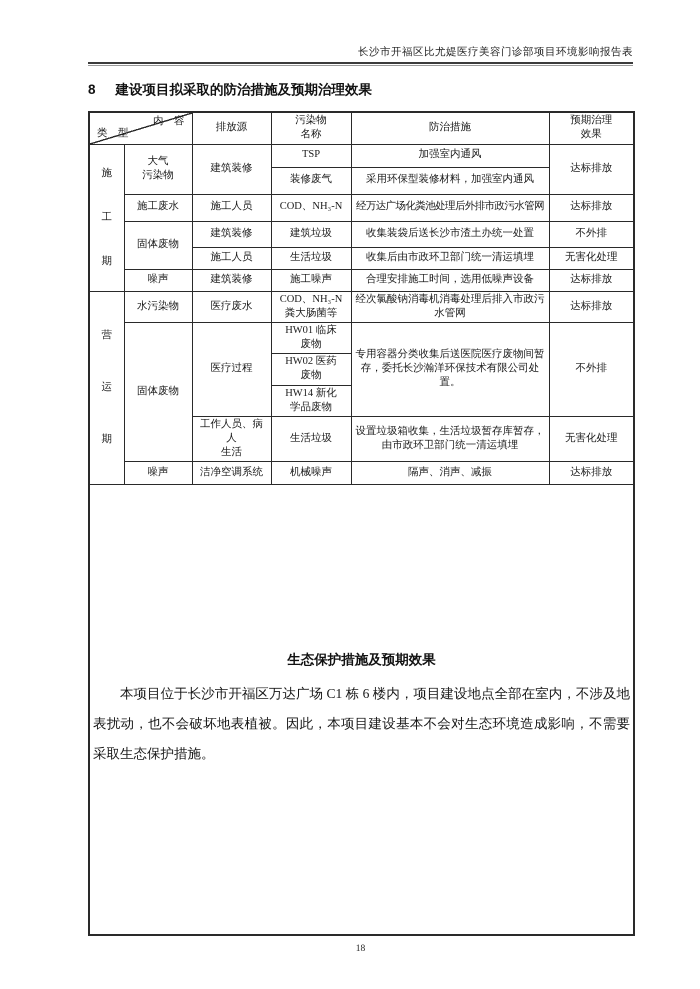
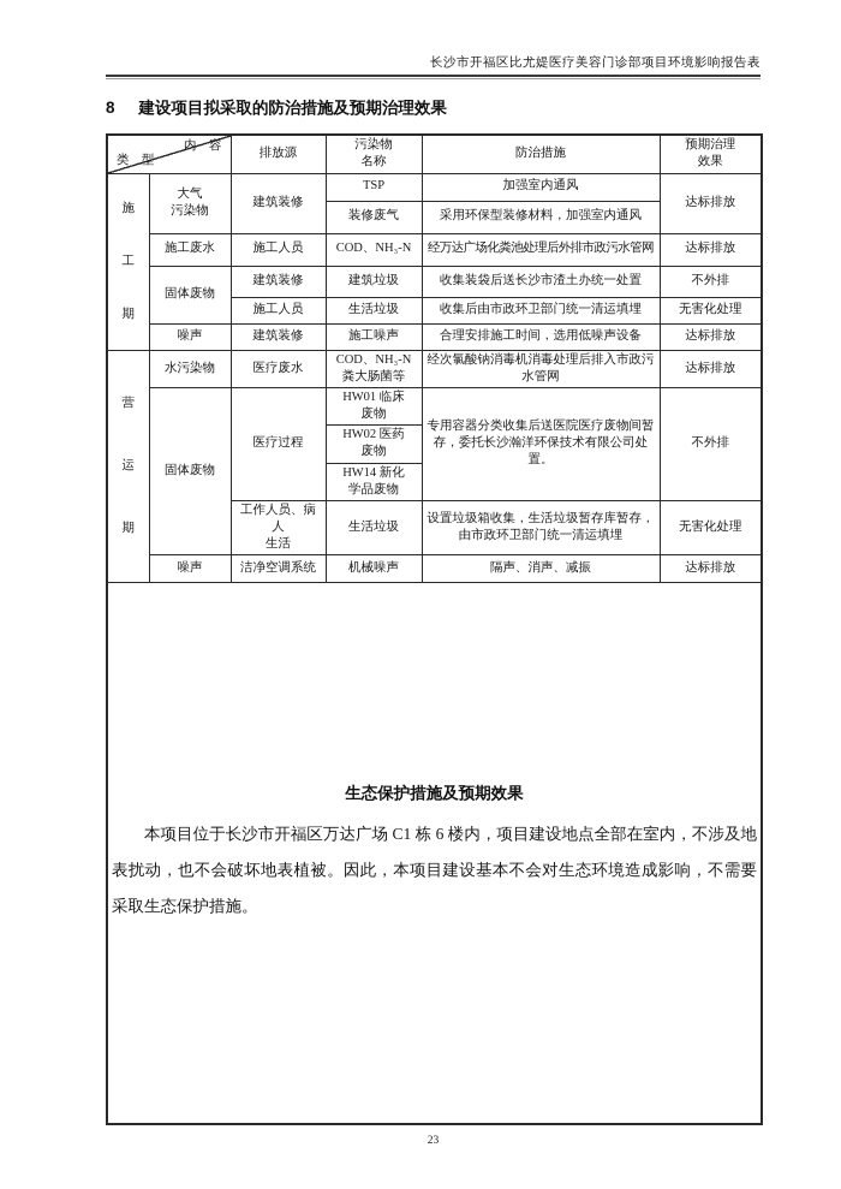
  长沙市开福区比尤媞医疗美容门诊部项目环境影响报告表
  8 建设项目拟采取的防治措施及预期治理效果
  内 容 类 型	排放源	污染物 名称	防治措施	预期治理 效果
  施工期	大气 污染物	建筑装修	TSP	加强室内通风	达标排放
  装修废气	采用环保型装修材料，加强室内通风
  施工废水	施工人员	COD、NH₃-N	经万达广场化粪池处理后外排市政污水管网	达标排放
  固体废物	建筑装修	建筑垃圾	收集装袋后送长沙市渣土办统一处置	不外排
  施工人员	生活垃圾	收集后由市政环卫部门统一清运填埋	无害化处理
  噪声	建筑装修	施工噪声	合理安排施工时间，选用低噪声设备	达标排放
  营运期	水污染物	医疗废水	COD、NH₃-N 粪大肠菌等	经次氯酸钠消毒机消毒处理后排入市政污水管网	达标排放
  固体废物	医疗过程	HW01 临床 废物	专用容器分类收集后送医院医疗废物间暂存，委托长沙瀚洋环保技术有限公司处置。	不外排
  HW02 医药 废物
  HW14 新化 学品废物
  工作人员、病人 生活	生活垃圾	设置垃圾箱收集，生活垃圾暂存库暂存，由市政环卫部门统一清运填埋	无害化处理
  噪声	洁净空调系统	机械噪声	隔声、消声、减振	达标排放
  生态保护措施及预期效果 本项目位于长沙市开福区万达广场 C1 栋 6 楼内，项目建设地点全部在室内，不涉及地表扰动，也不会破坏地表植被。因此，本项目建设基本不会对生态环境造成影响，不需要采取生态保护措施。
- 18
+ 23
